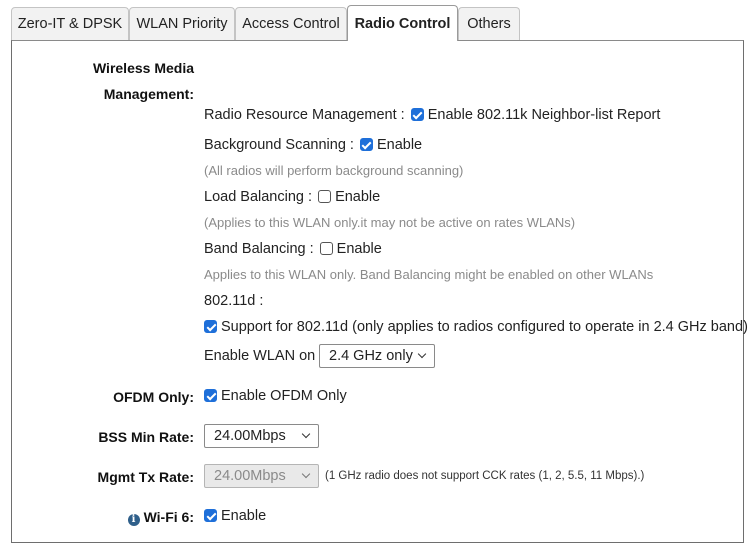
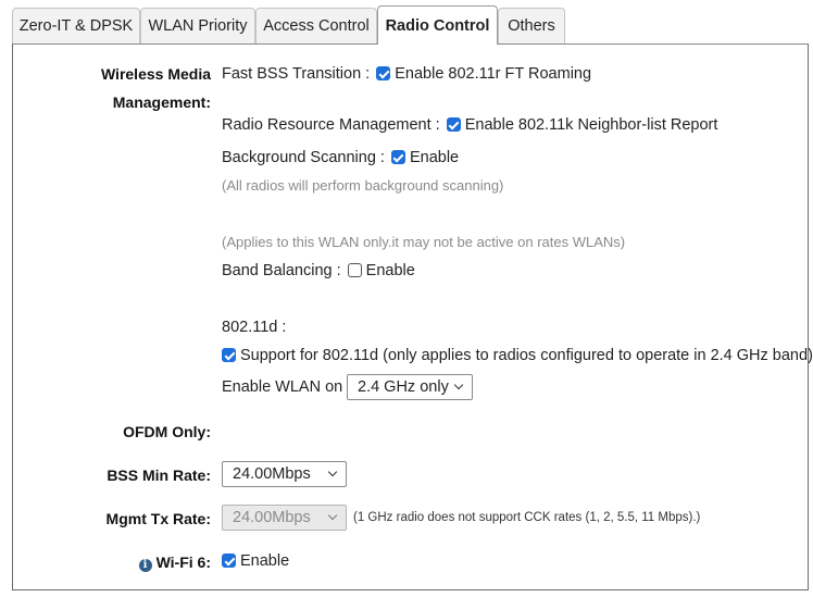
  Zero-IT & DPSK
  WLAN Priority
  Access Control
  Radio Control
  Others
  Wireless Media
  Management:
+ Fast BSS Transition : Enable 802.11r FT Roaming
  Radio Resource Management : Enable 802.11k Neighbor-list Report
  Background Scanning : Enable
  (All radios will perform background scanning)
- Load Balancing : Enable
  (Applies to this WLAN only.it may not be active on rates WLANs)
  Band Balancing : Enable
- Applies to this WLAN only. Band Balancing might be enabled on other WLANs
  802.11d :
  Support for 802.11d (only applies to radios configured to operate in 2.4 GHz band)
  Enable WLAN on
  2.4 GHz only
  OFDM Only:
- Enable OFDM Only
  BSS Min Rate:
  24.00Mbps
  Mgmt Tx Rate:
  24.00Mbps
  (1 GHz radio does not support CCK rates (1, 2, 5.5, 11 Mbps).)
  i Wi-Fi 6:
  Enable
